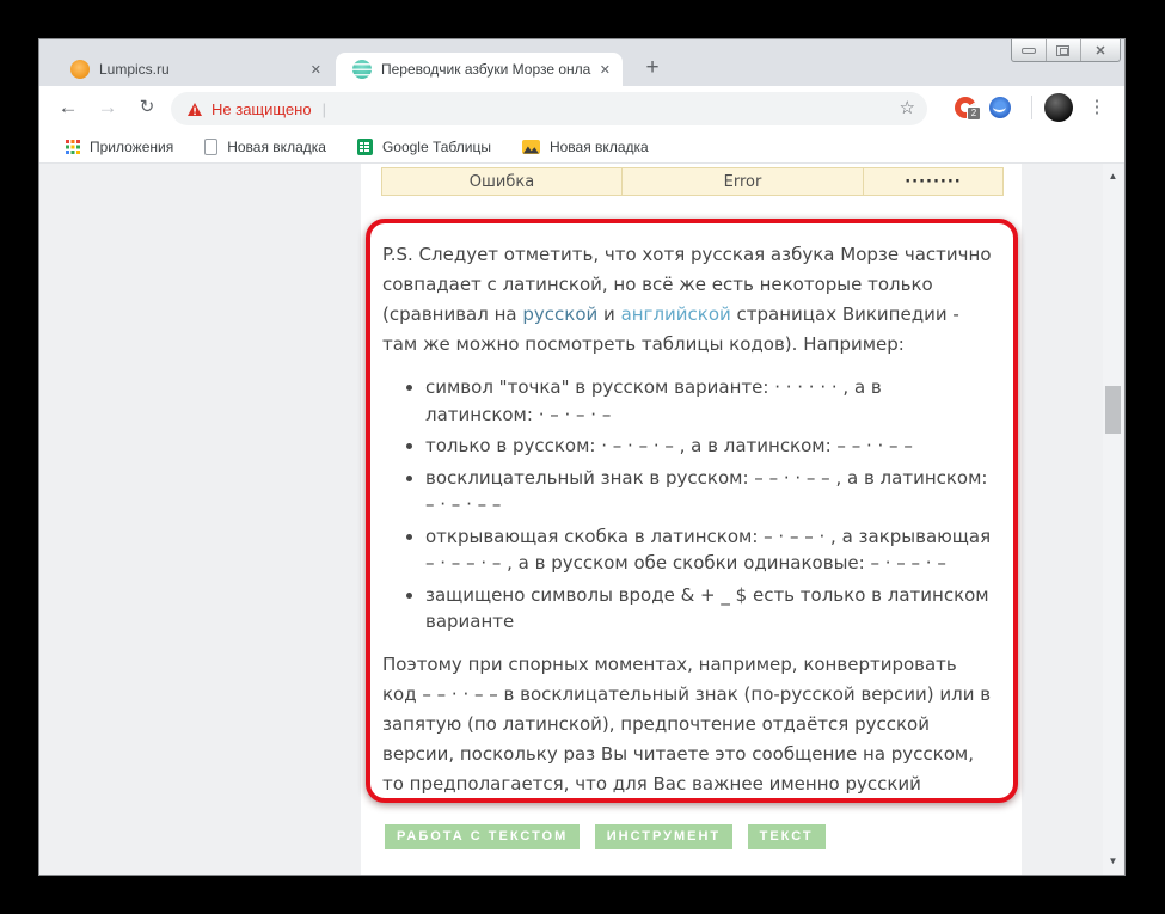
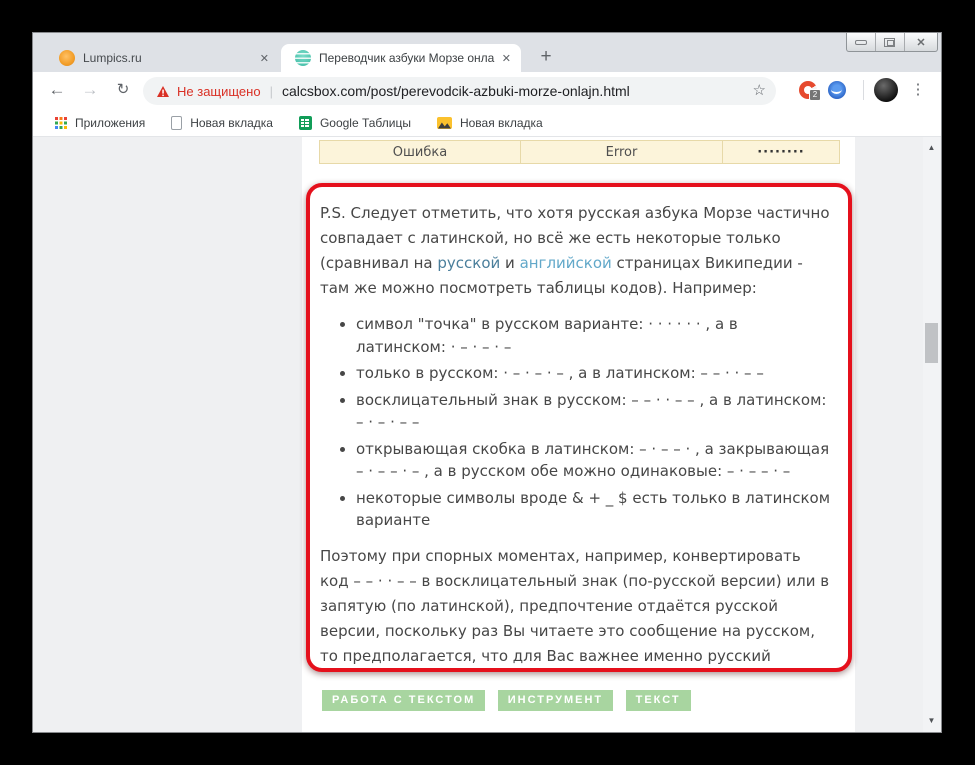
  Lumpics.ru
  ✕
  Переводчик азбуки Морзе онла
  ✕
  +
  ✕
  ←
  →
  ↻
  Не защищено
  |
+ calcsbox.com/post/perevodcik-azbuki-morze-onlajn.html
  ☆
  2
  ⋮
  Приложения
  Новая вкладка
  Google Таблицы
  Новая вкладка
  Ошибка	Error	········
  P.S. Следует отметить, что хотя русская азбука Морзе частично совпадает с латинской, но всё же есть некоторые только (сравнивал на русской и английской страницах Википедии - там же можно посмотреть таблицы кодов). Например:
  символ "точка" в русском варианте: · · · · · · , а в латинском: · – · – · –
  только в русском: · – · – · – , а в латинском: – – · · – –
  восклицательный знак в русском: – – · · – – , а в латинском: – · – · – –
- открывающая скобка в латинском: – · – – · , а закрывающая – · – – · – , а в русском обе скобки одинаковые: – · – – · –
+ открывающая скобка в латинском: – · – – · , а закрывающая – · – – · – , а в русском обе можно одинаковые: – · – – · –
- защищено символы вроде & + _ $ есть только в латинском варианте
+ некоторые символы вроде & + _ $ есть только в латинском варианте
  Поэтому при спорных моментах, например, конвертировать код – – · · – – в восклицательный знак (по-русской версии) или в запятую (по латинской), предпочтение отдаётся русской версии, поскольку раз Вы читаете это сообщение на русском, то предполагается, что для Вас важнее именно русский
  РАБОТА С ТЕКСТОМ ИНСТРУМЕНТ ТЕКСТ
  ▲
  ▼
